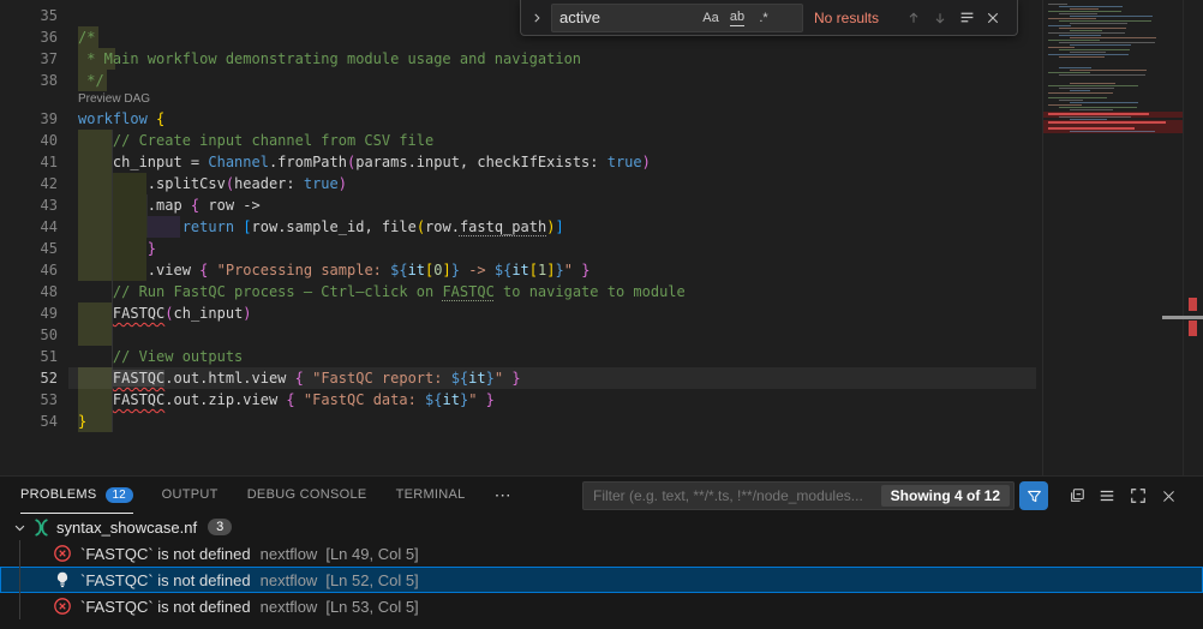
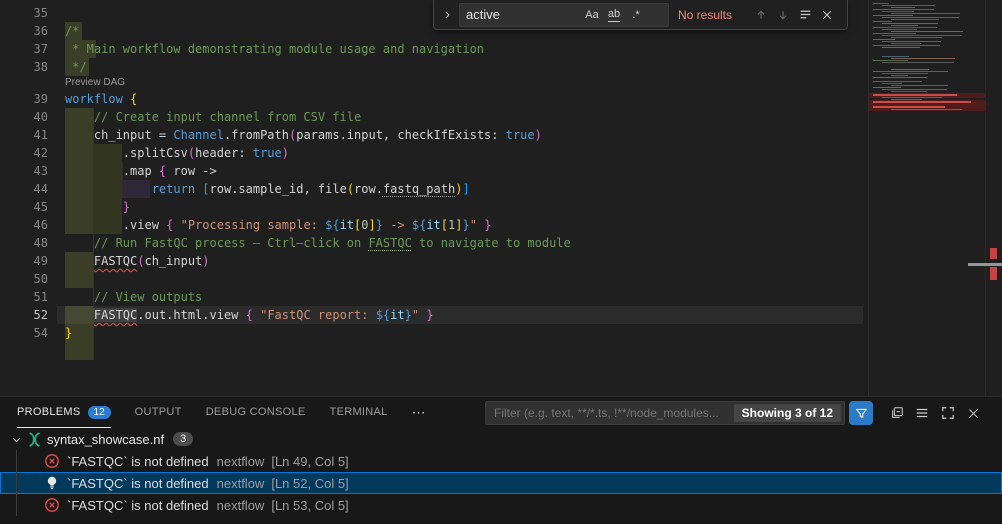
  35
  36
  /*
  37
  * Main workflow demonstrating module usage and navigation
  38
  */
  Preview DAG
  39
  workflow {
  40
  // Create input channel from CSV file
  41
  ch_input = Channel.fromPath(params.input, checkIfExists: true)
  42
  .splitCsv(header: true)
  43
  .map { row ->
  44
  return [row.sample_id, file(row.fastq_path)]
  45
  }
  46
  .view { "Processing sample: ${it[0]} -> ${it[1]}" }
  48
  // Run FastQC process – Ctrl–click on FASTQC to navigate to module
  49
  FASTQC(ch_input)
  50
  51
  // View outputs
  52
  FASTQC.out.html.view { "FastQC report: ${it}" }
- 53
- FASTQC.out.zip.view { "FastQC data: ${it}" }
  54
  }
  active
  Aa
  ab
  .*
  No results
  PROBLEMS
  12
  OUTPUT
  DEBUG CONSOLE
  TERMINAL
  ⋯
  Filter (e.g. text, **/*.ts, !**/node_modules...
- Showing 4 of 12
+ Showing 3 of 12
  syntax_showcase.nf
  3
  `FASTQC` is not defined
  nextflow
  [Ln 49, Col 5]
  `FASTQC` is not defined
  nextflow
  [Ln 52, Col 5]
  `FASTQC` is not defined
  nextflow
  [Ln 53, Col 5]
